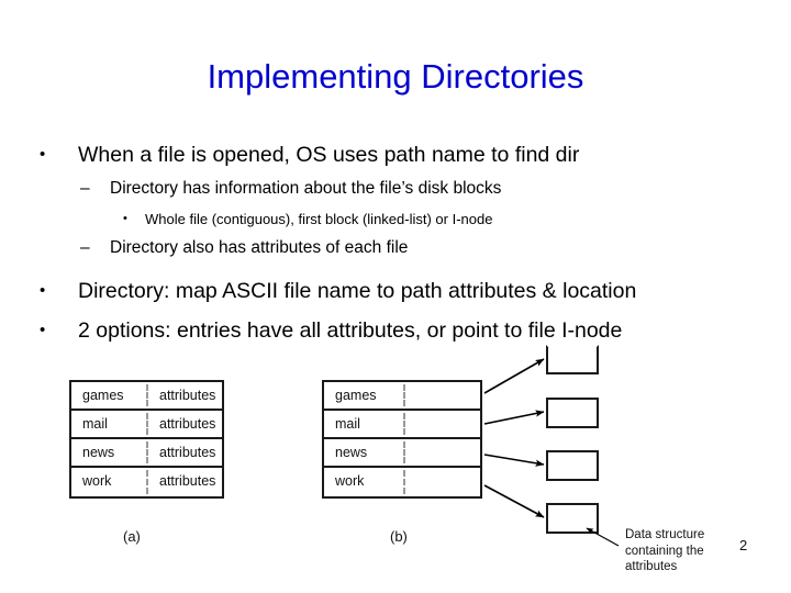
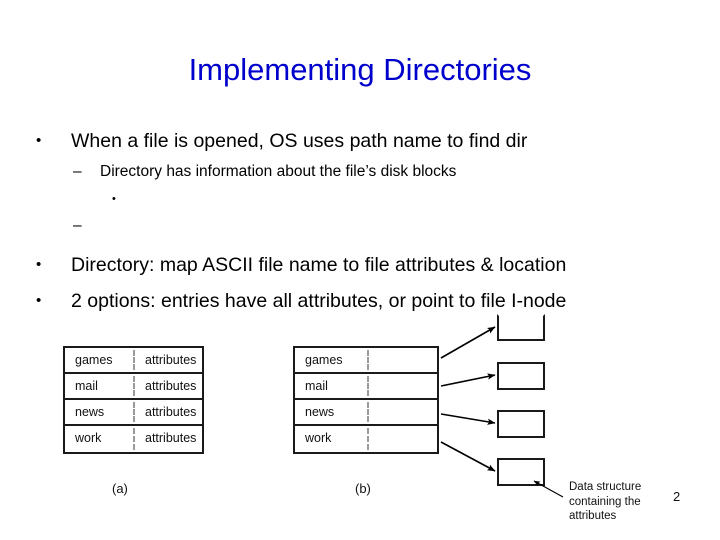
  Implementing Directories
  •
  When a file is opened, OS uses path name to find dir
  –
  Directory has information about the file’s disk blocks
  •
- Whole file (contiguous), first block (linked-list) or I-node
  –
- Directory also has attributes of each file
  •
- Directory: map ASCII file name to path attributes & location
+ Directory: map ASCII file name to file attributes & location
  •
  2 options: entries have all attributes, or point to file I-node
  games
  attributes
  mail
  attributes
  news
  attributes
  work
  attributes
  games
  mail
  news
  work
  (a)
  (b)
  Data structure containing the attributes
  2
